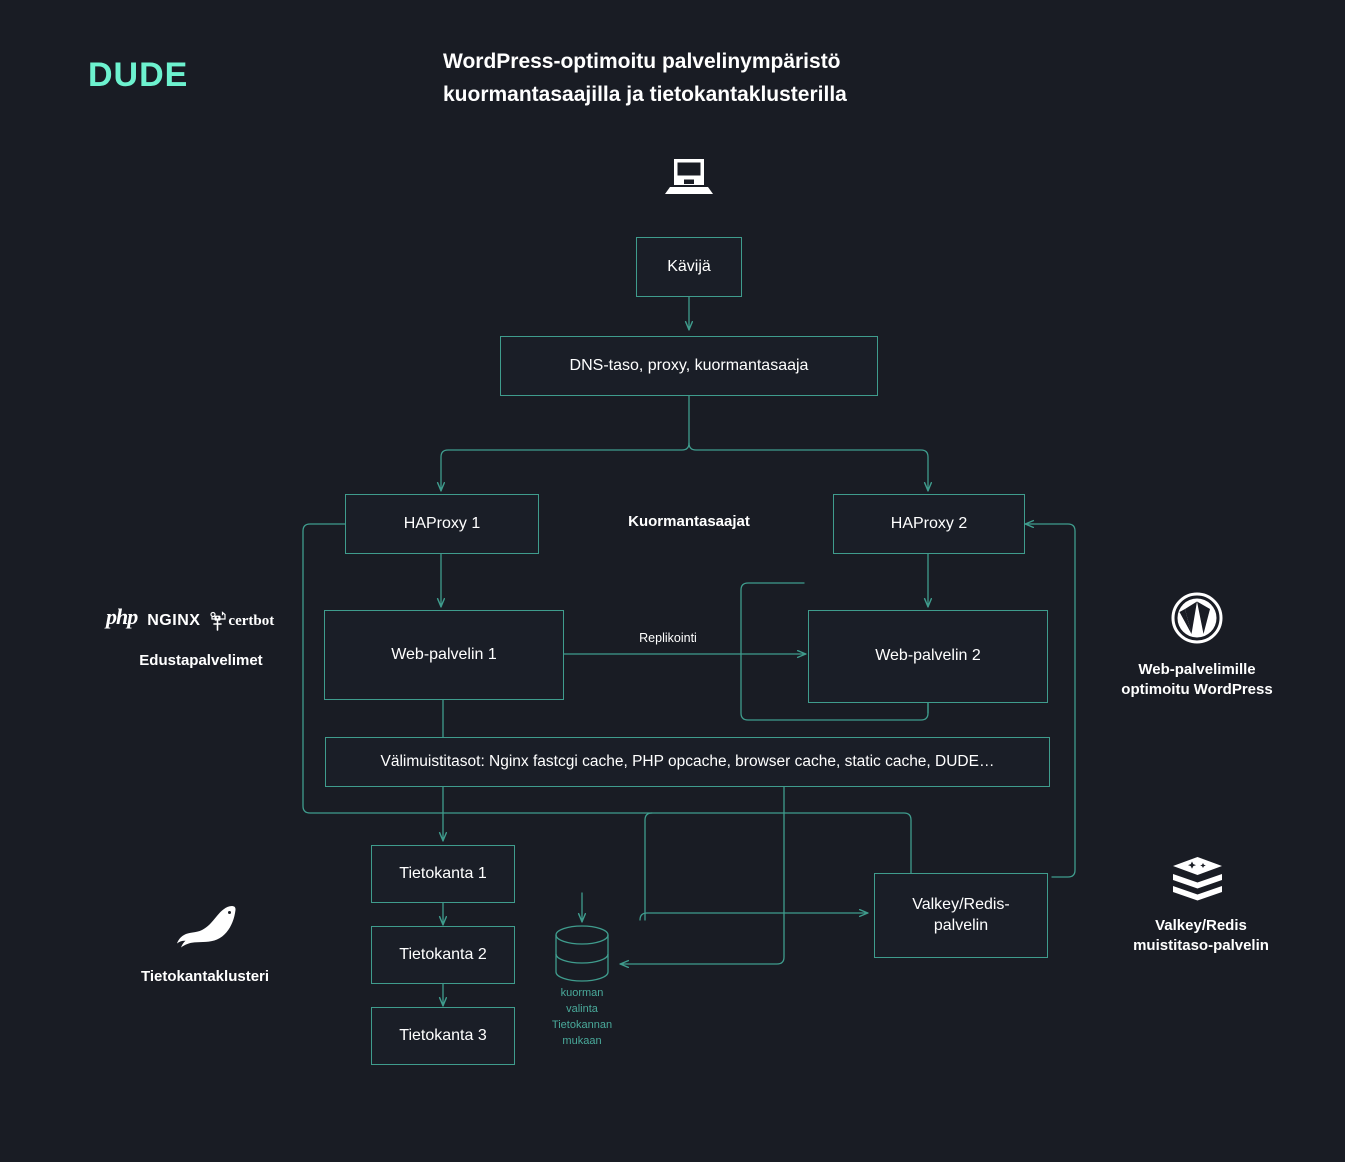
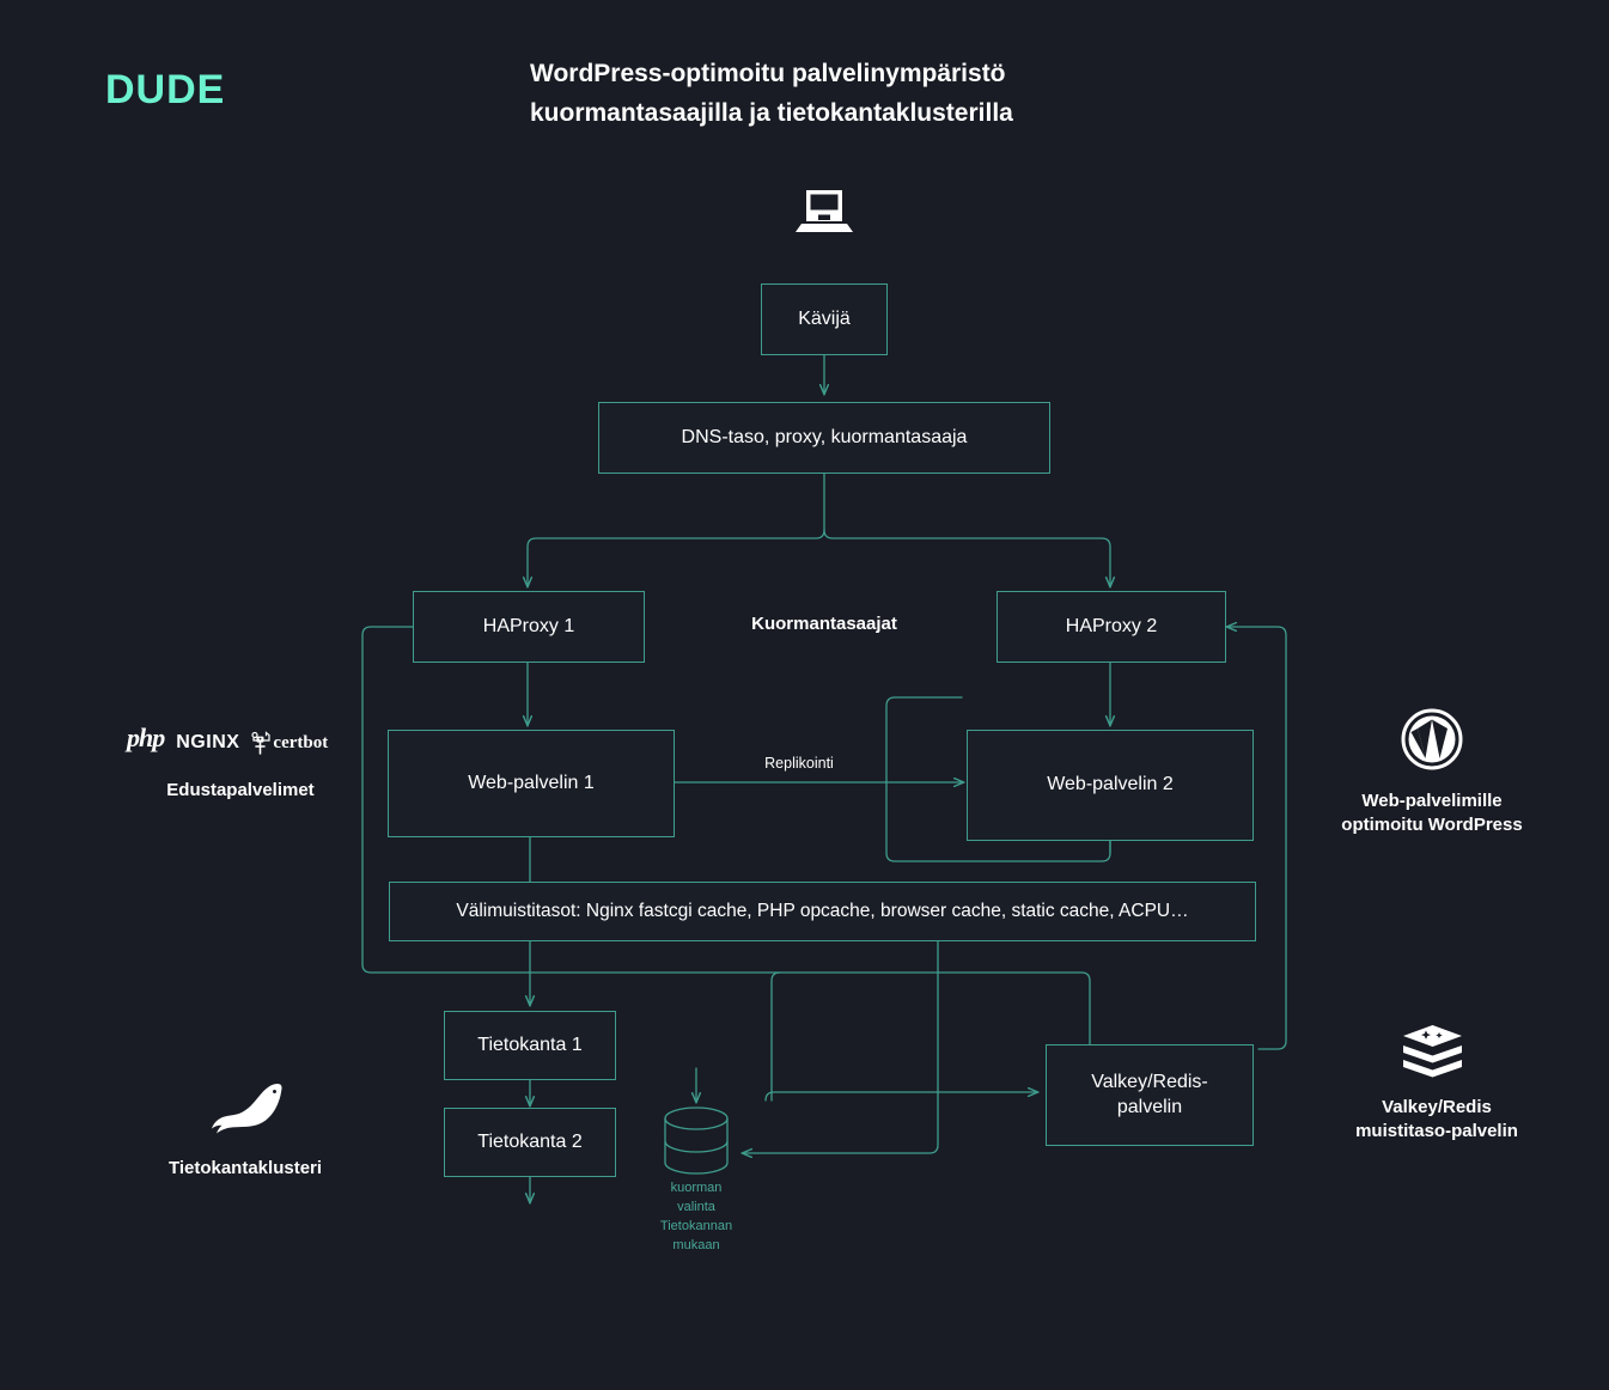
  DUDE
  WordPress-optimoitu palvelinympäristö
  kuormantasaajilla ja tietokantaklusterilla
  Kävijä
  DNS-taso, proxy, kuormantasaaja
  HAProxy 1
  HAProxy 2
  Kuormantasaajat
  Web-palvelin 1
  Web-palvelin 2
  Replikointi
- Välimuistitasot: Nginx fastcgi cache, PHP opcache, browser cache, static cache, DUDE…
+ Välimuistitasot: Nginx fastcgi cache, PHP opcache, browser cache, static cache, ACPU…
  Tietokanta 1
  Tietokanta 2
- Tietokanta 3
  Valkey/Redis-
  palvelin
  kuorman
  valinta
  Tietokannan
  mukaan
  php
  NGINX
  certbot
  Edustapalvelimet
  Tietokantaklusteri
  Web-palvelimille
  optimoitu WordPress
  Valkey/Redis
  muistitaso-palvelin
